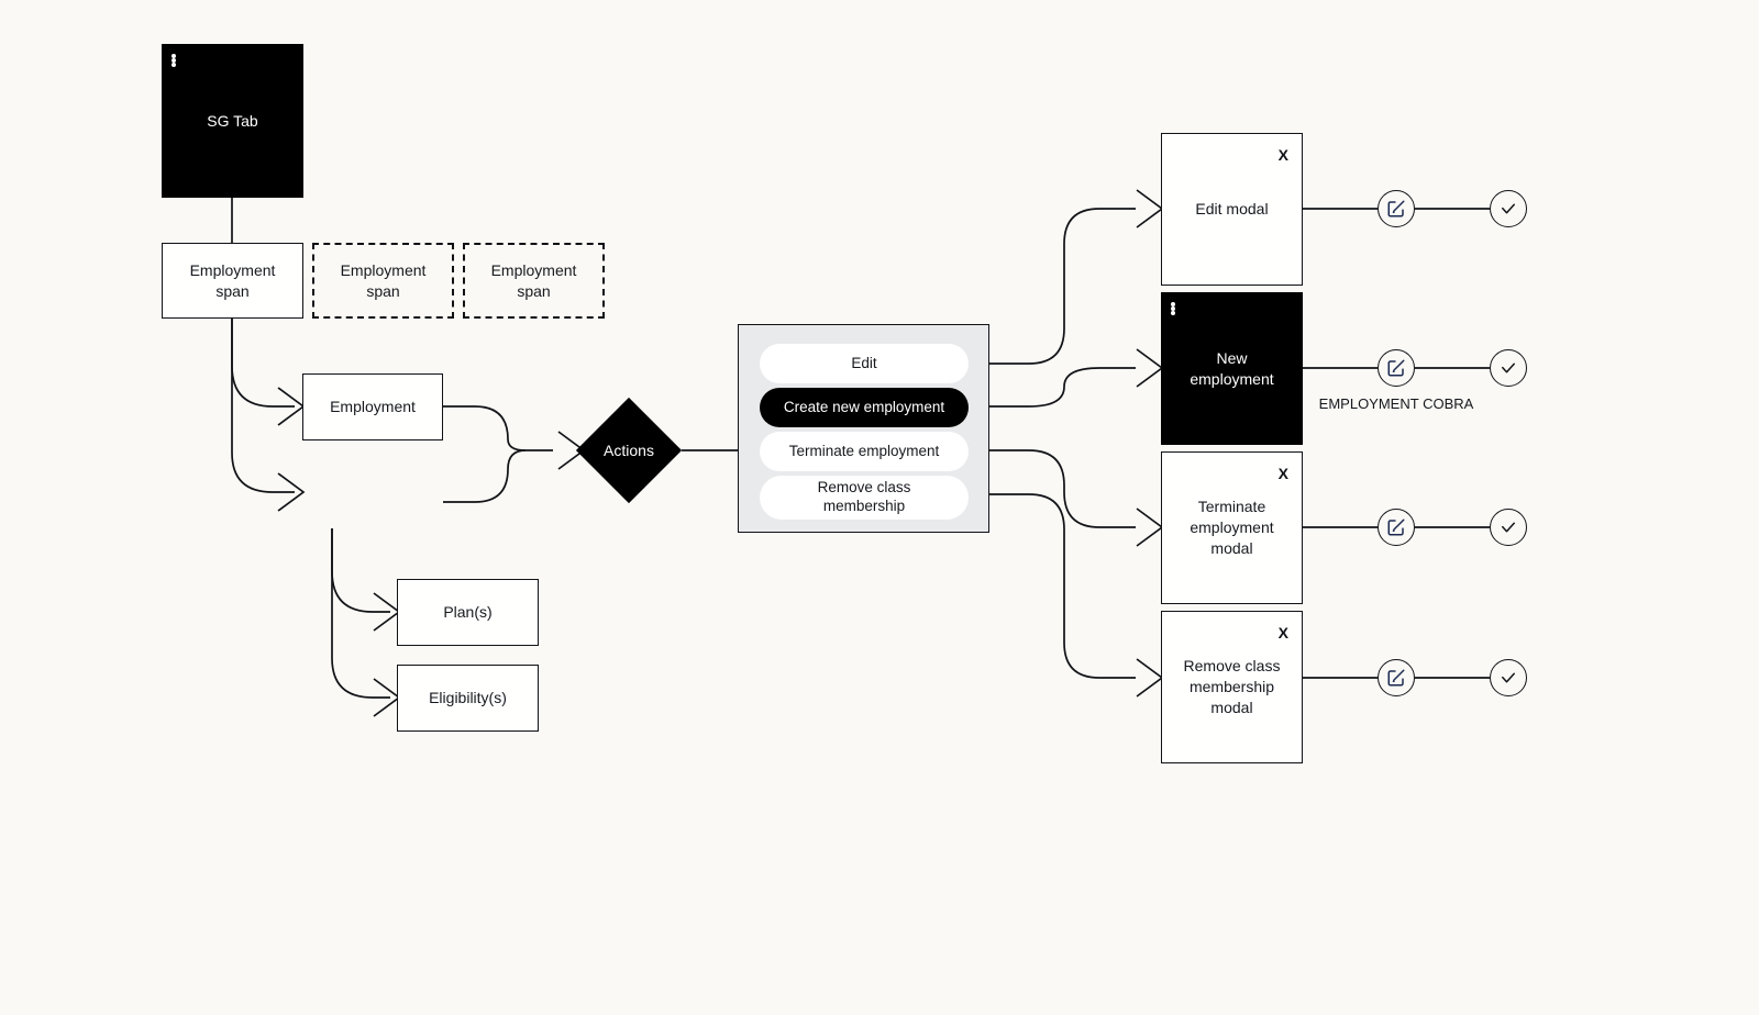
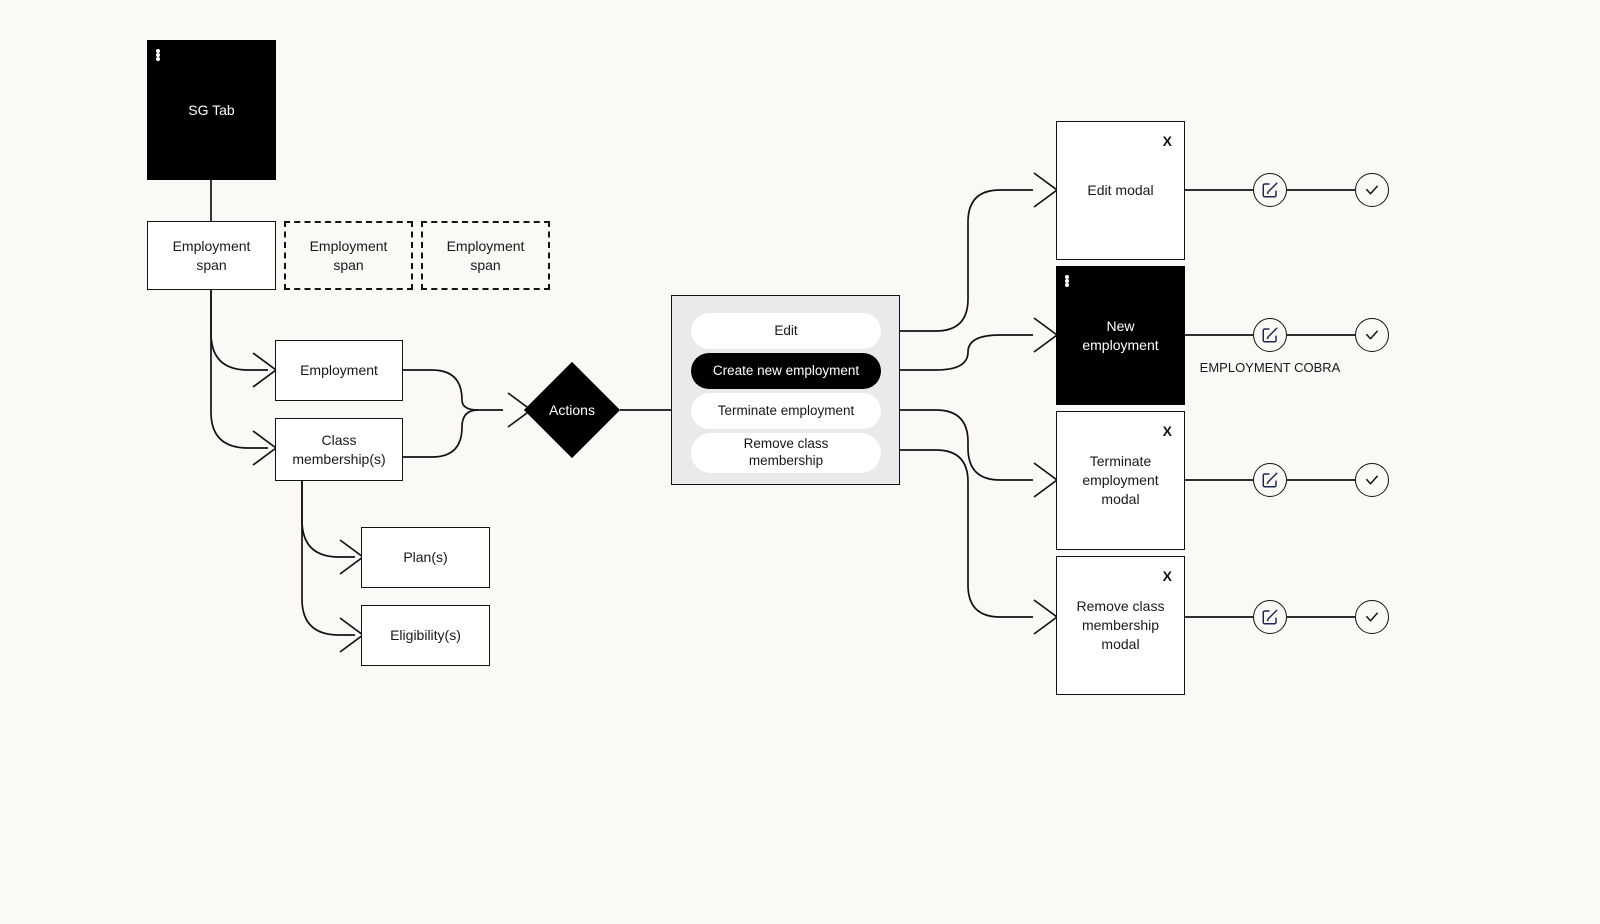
  SG Tab
  Employment
  span
  Employment
  span
  Employment
  span
  Employment
+ Class
+ membership(s)
  Plan(s)
  Eligibility(s)
  Actions
  Edit
  Create new employment
  Terminate employment
  Remove class
  membership
  X
  Edit modal
  New
  employment
  X
  Terminate
  employment
  modal
  X
  Remove class
  membership
  modal
  EMPLOYMENT COBRA
